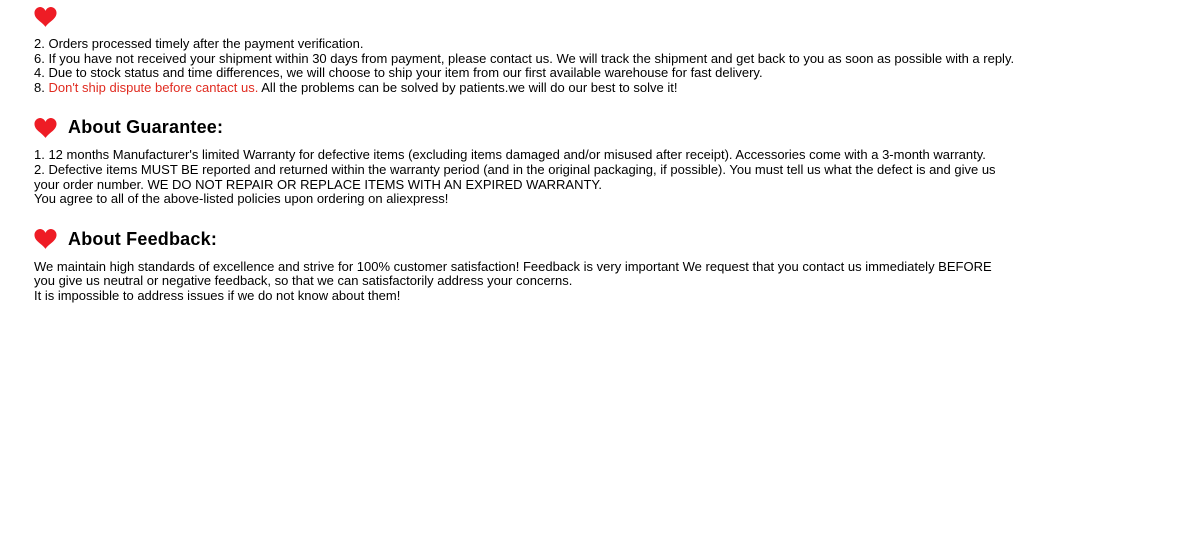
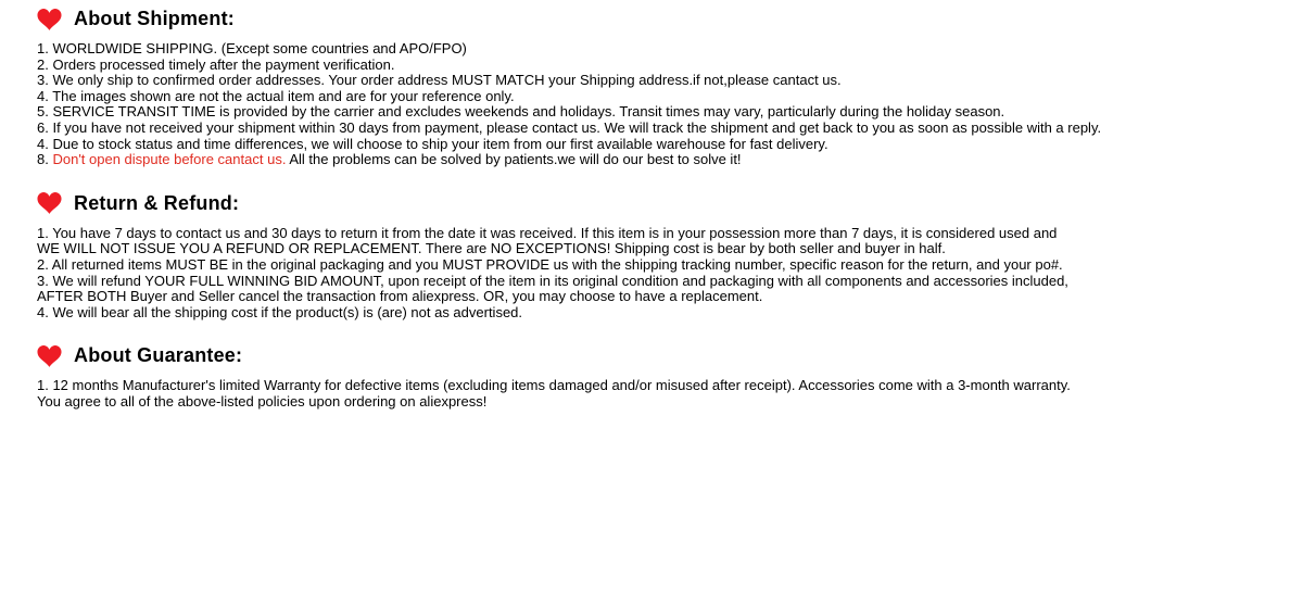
+ About Shipment:
+ 1. WORLDWIDE SHIPPING. (Except some countries and APO/FPO)
  2. Orders processed timely after the payment verification.
+ 3. We only ship to confirmed order addresses. Your order address MUST MATCH your Shipping address.if not,please cantact us.
+ 4. The images shown are not the actual item and are for your reference only.
+ 5. SERVICE TRANSIT TIME is provided by the carrier and excludes weekends and holidays. Transit times may vary, particularly during the holiday season.
  6. If you have not received your shipment within 30 days from payment, please contact us. We will track the shipment and get back to you as soon as possible with a reply.
  4. Due to stock status and time differences, we will choose to ship your item from our first available warehouse for fast delivery.
- 8. Don't ship dispute before cantact us. All the problems can be solved by patients.we will do our best to solve it!
+ 8. Don't open dispute before cantact us. All the problems can be solved by patients.we will do our best to solve it!
+ Return & Refund:
+ 1. You have 7 days to contact us and 30 days to return it from the date it was received. If this item is in your possession more than 7 days, it is considered used and
+ WE WILL NOT ISSUE YOU A REFUND OR REPLACEMENT. There are NO EXCEPTIONS! Shipping cost is bear by both seller and buyer in half.
+ 2. All returned items MUST BE in the original packaging and you MUST PROVIDE us with the shipping tracking number, specific reason for the return, and your po#.
+ 3. We will refund YOUR FULL WINNING BID AMOUNT, upon receipt of the item in its original condition and packaging with all components and accessories included,
+ AFTER BOTH Buyer and Seller cancel the transaction from aliexpress. OR, you may choose to have a replacement.
+ 4. We will bear all the shipping cost if the product(s) is (are) not as advertised.
  About Guarantee:
  1. 12 months Manufacturer's limited Warranty for defective items (excluding items damaged and/or misused after receipt). Accessories come with a 3-month warranty.
- 2. Defective items MUST BE reported and returned within the warranty period (and in the original packaging, if possible). You must tell us what the defect is and give us
- your order number. WE DO NOT REPAIR OR REPLACE ITEMS WITH AN EXPIRED WARRANTY.
  You agree to all of the above-listed policies upon ordering on aliexpress!
- About Feedback:
- We maintain high standards of excellence and strive for 100% customer satisfaction! Feedback is very important We request that you contact us immediately BEFORE
- you give us neutral or negative feedback, so that we can satisfactorily address your concerns.
- It is impossible to address issues if we do not know about them!
